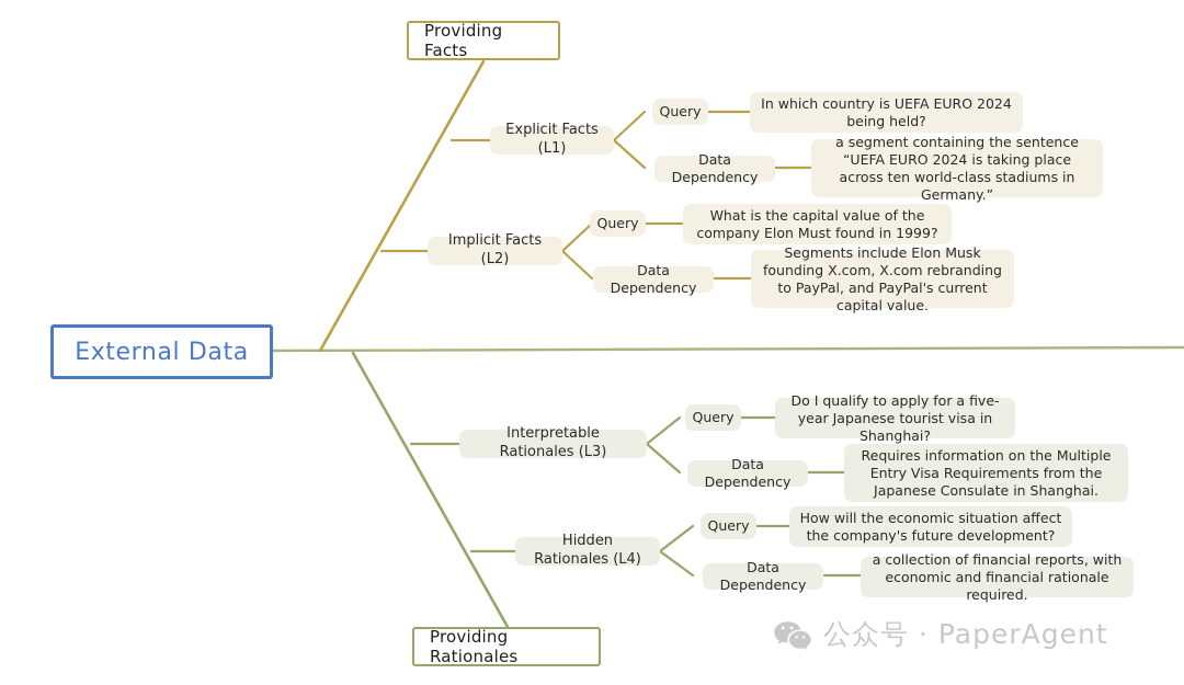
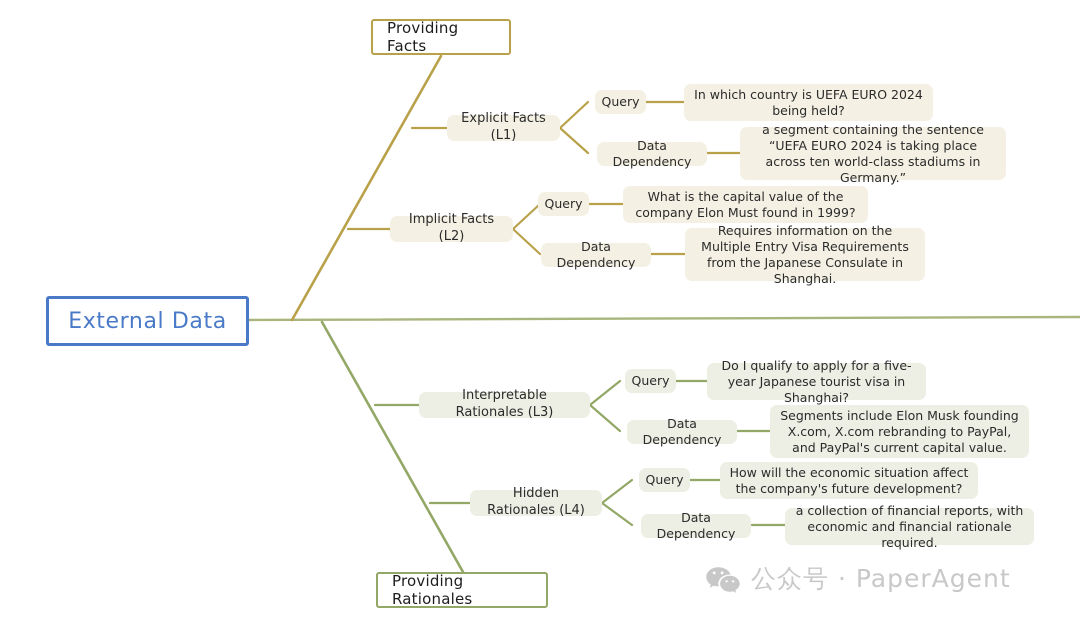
  External Data
  Providing Facts
  Providing Rationales
  Explicit Facts (L1)
  Query
  In which country is UEFA EURO 2024 being held?
  Data Dependency
  a segment containing the sentence “UEFA EURO 2024 is taking place across ten world-class stadiums in Germany.”
  Implicit Facts (L2)
  Query
  What is the capital value of the company Elon Must found in 1999?
  Data Dependency
- Segments include Elon Musk founding X.com, X.com rebranding to PayPal, and PayPal's current capital value.
+ Requires information on the Multiple Entry Visa Requirements from the Japanese Consulate in Shanghai.
  Interpretable Rationales (L3)
  Query
  Do I qualify to apply for a five-year Japanese tourist visa in Shanghai?
  Data Dependency
- Requires information on the Multiple Entry Visa Requirements from the Japanese Consulate in Shanghai.
+ Segments include Elon Musk founding X.com, X.com rebranding to PayPal, and PayPal's current capital value.
  Hidden Rationales (L4)
  Query
  How will the economic situation affect the company's future development?
  Data Dependency
  a collection of financial reports, with economic and financial rationale required.
  公众号 · PaperAgent
